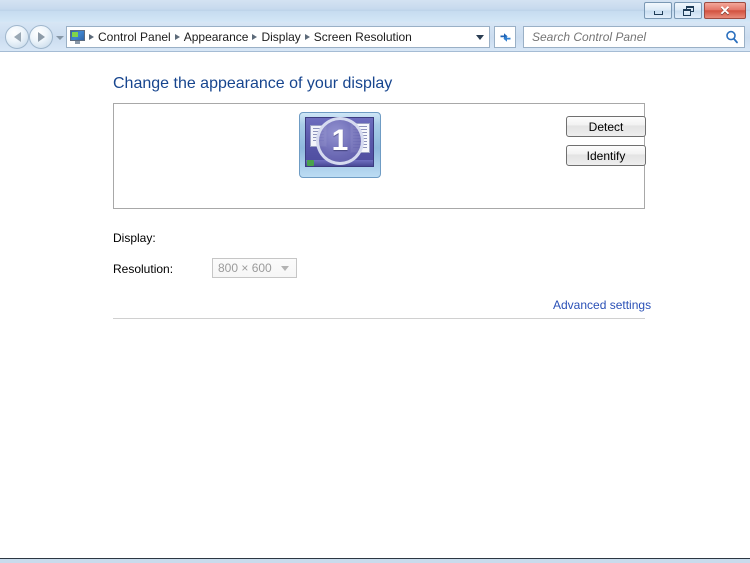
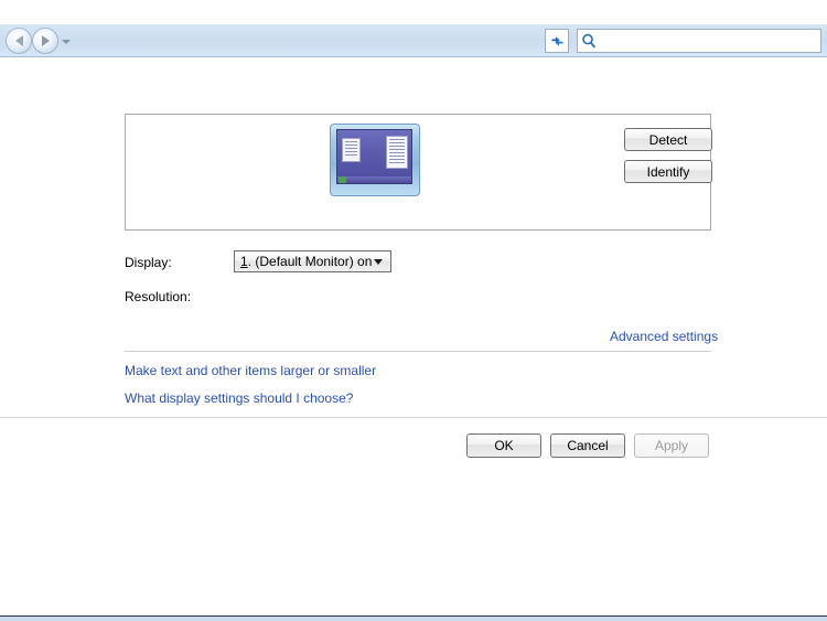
- ✕
- Control Panel
- Appearance
- Display
- Screen Resolution
- Search Control Panel
- Change the appearance of your display
- 1
  Detect
  Identify
  Display:
+ 1. (Default Monitor) on
  Resolution:
- 800 × 600
  Advanced settings
+ Make text and other items larger or smaller
+ What display settings should I choose?
+ OK
+ Cancel
+ Apply
